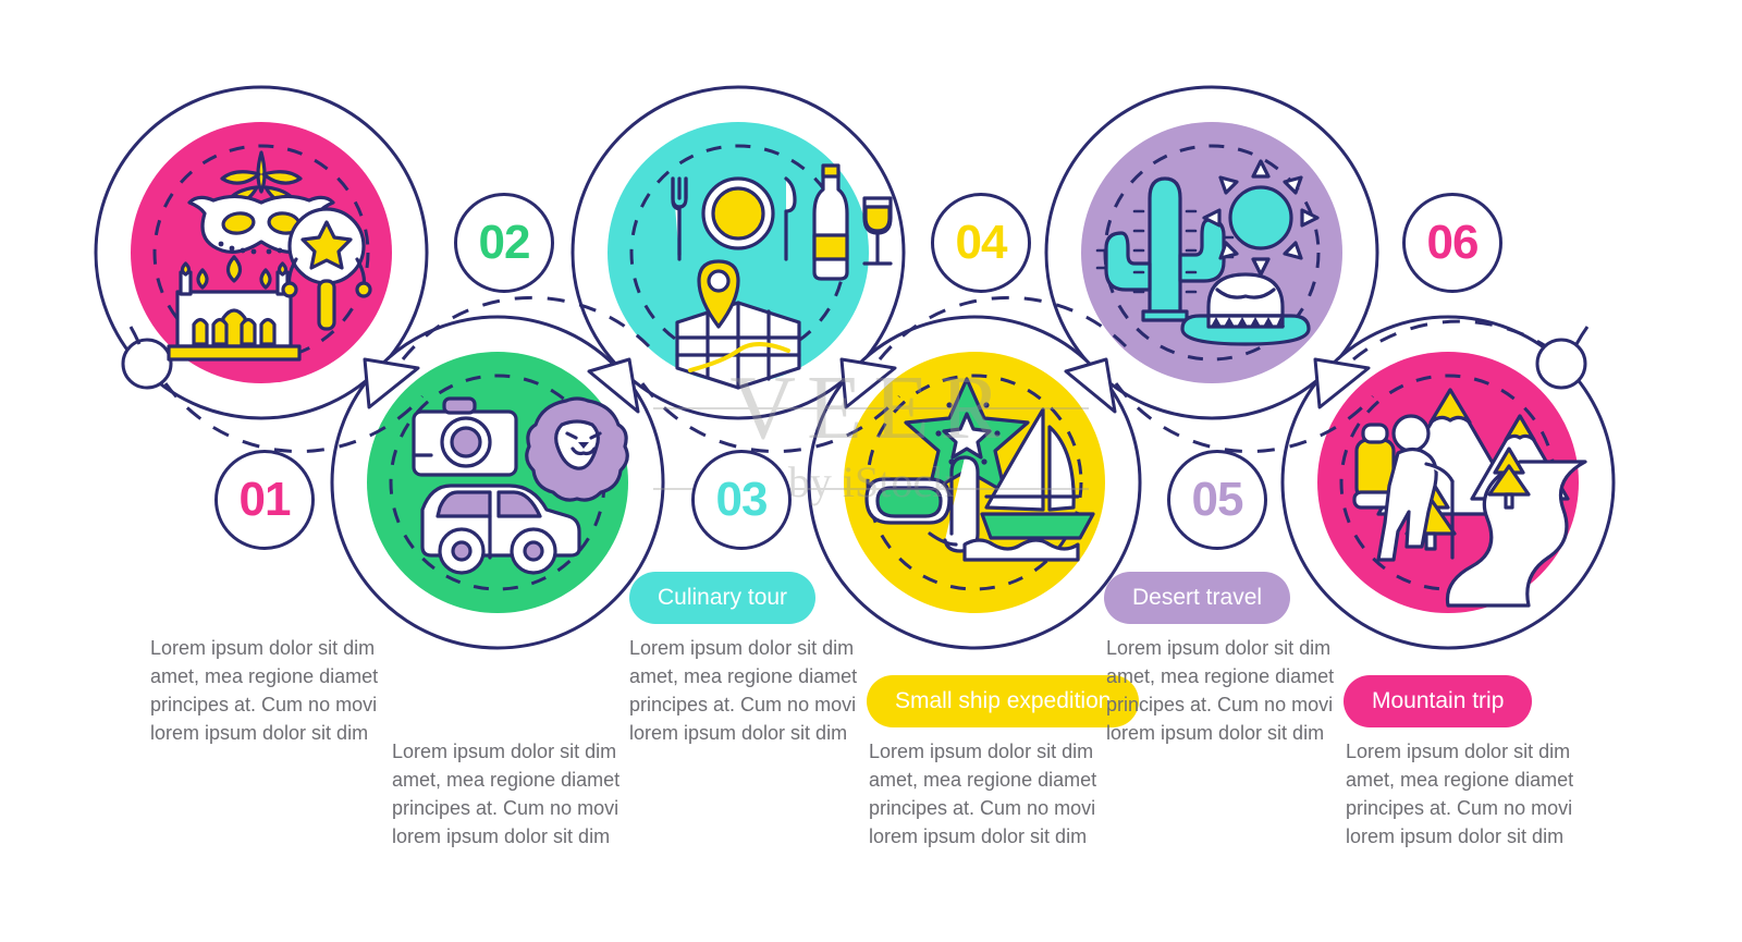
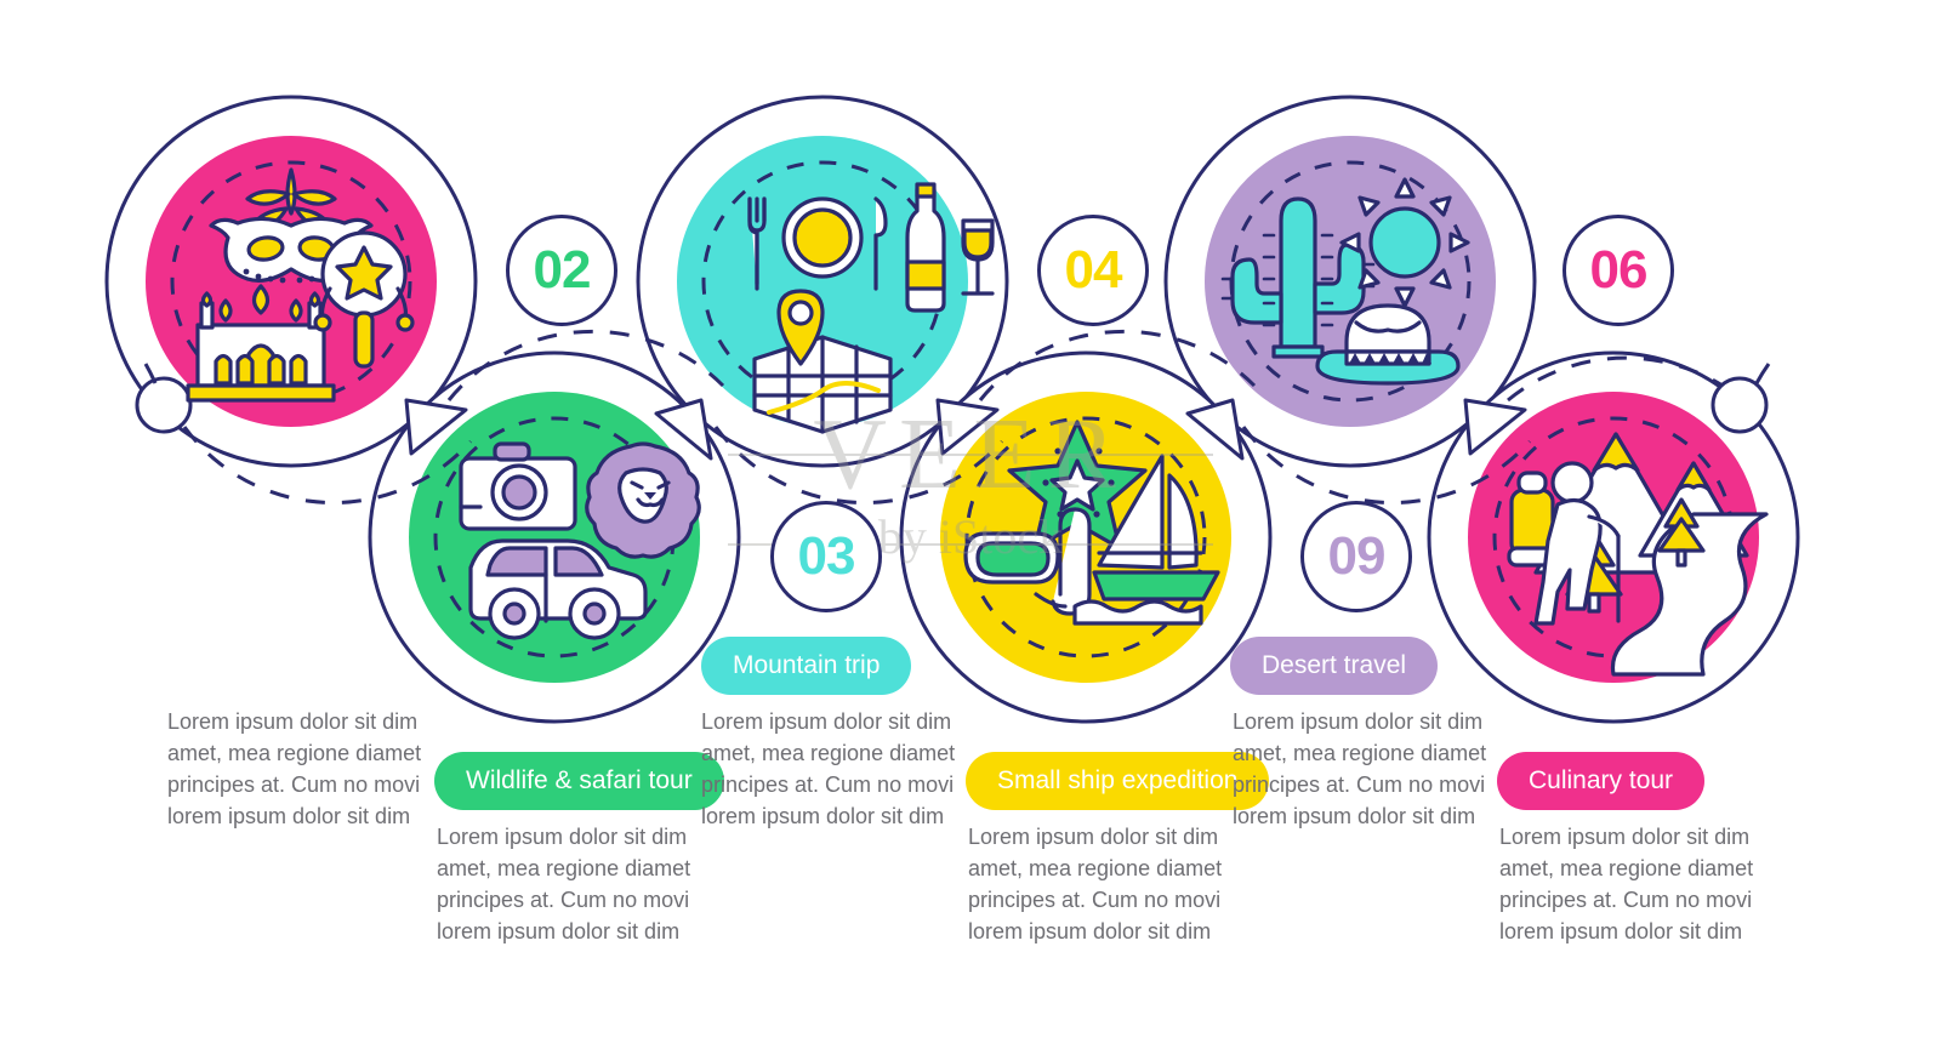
  VEER
  by iStock
- 01
  02
  03
  04
- 05
+ 09
  06
+ Wildlife & safari tour
- Culinary tour
+ Mountain trip
  Small ship expedition
  Desert travel
- Mountain trip
+ Culinary tour
  Lorem ipsum dolor sit dim amet, mea regione diamet principes at. Cum no movi lorem ipsum dolor sit dim
  Lorem ipsum dolor sit dim amet, mea regione diamet principes at. Cum no movi lorem ipsum dolor sit dim
  Lorem ipsum dolor sit dim amet, mea regione diamet principes at. Cum no movi lorem ipsum dolor sit dim
  Lorem ipsum dolor sit dim amet, mea regione diamet principes at. Cum no movi lorem ipsum dolor sit dim
  Lorem ipsum dolor sit dim amet, mea regione diamet principes at. Cum no movi lorem ipsum dolor sit dim
  Lorem ipsum dolor sit dim amet, mea regione diamet principes at. Cum no movi lorem ipsum dolor sit dim
